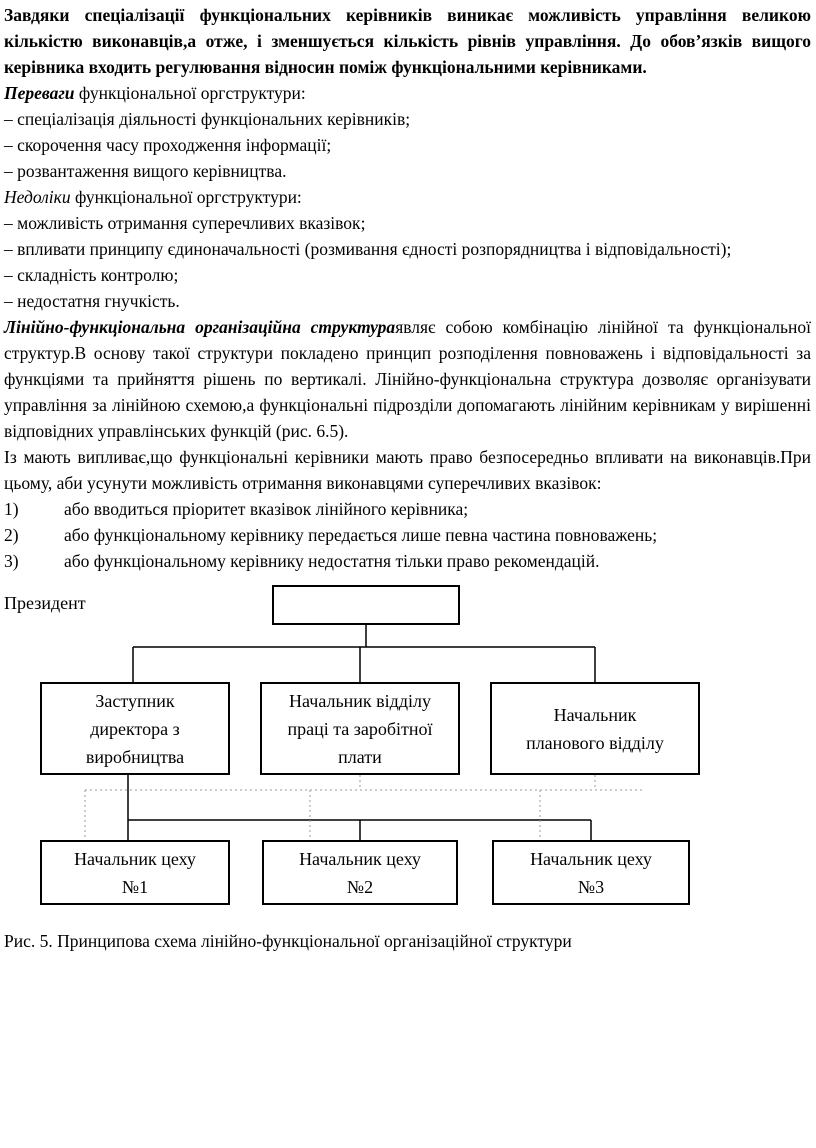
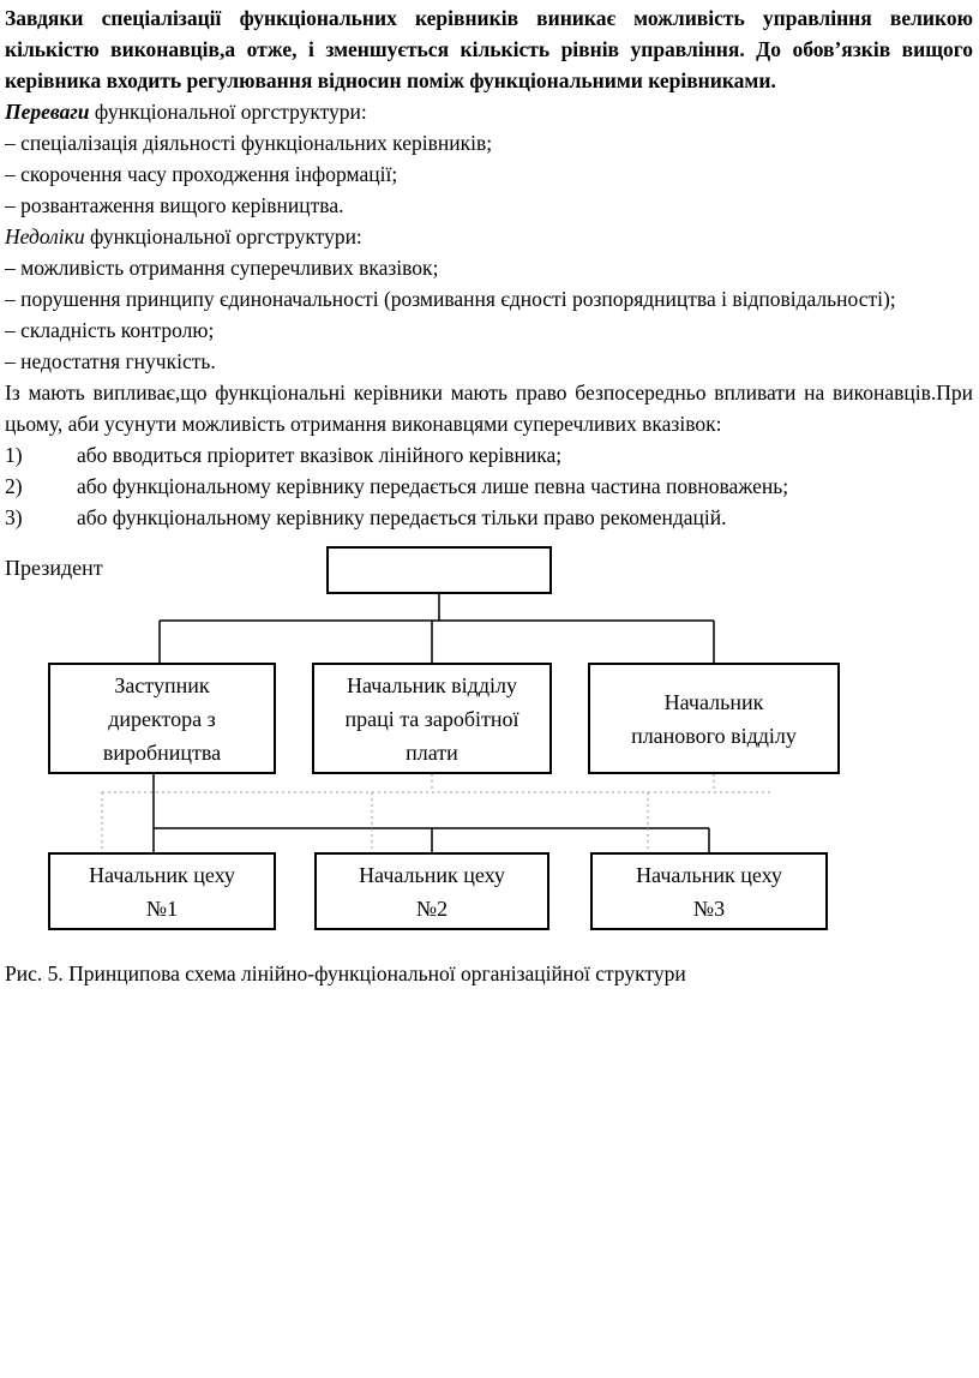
  Завдяки спеціалізації функціональних керівників виникає можливість управління великою кількістю виконавців,а отже, і зменшується кількість рівнів управління. До обов’язків вищого керівника входить регулювання відносин поміж функціональними керівниками.
  Переваги функціональної оргструктури:
  – спеціалізація діяльності функціональних керівників;
  – скорочення часу проходження інформації;
  – розвантаження вищого керівництва.
  Недоліки функціональної оргструктури:
  – можливість отримання суперечливих вказівок;
- – впливати принципу єдиноначальності (розмивання єдності розпорядництва і відповідальності);
+ – порушення принципу єдиноначальності (розмивання єдності розпорядництва і відповідальності);
  – складність контролю;
  – недостатня гнучкість.
- Лінійно-функціональна організаційна структураявляє собою комбінацію лінійної та функціональної структур.В основу такої структури покладено принцип розподілення повноважень і відповідальності за функціями та прийняття рішень по вертикалі. Лінійно-функціональна структура дозволяє організувати управління за лінійною схемою,а функціональні підрозділи допомагають лінійним керівникам у вирішенні відповідних управлінських функцій (рис. 6.5).
  Із мають випливає,що функціональні керівники мають право безпосередньо впливати на виконавців.При цьому, аби усунути можливість отримання виконавцями суперечливих вказівок:
  1)
  або вводиться пріоритет вказівок лінійного керівника;
  2)
  або функціональному керівнику передається лише певна частина повноважень;
  3)
- або функціональному керівнику недостатня тільки право рекомендацій.
+ або функціональному керівнику передається тільки право рекомендацій.
  Президент
  Заступник
  директора з
  виробництва
  Начальник відділу
  праці та заробітної
  плати
  Начальник
  планового відділу
  Начальник цеху
  №1
  Начальник цеху
  №2
  Начальник цеху
  №3
  Рис. 5. Принципова схема лінійно-функціональної організаційної структури
